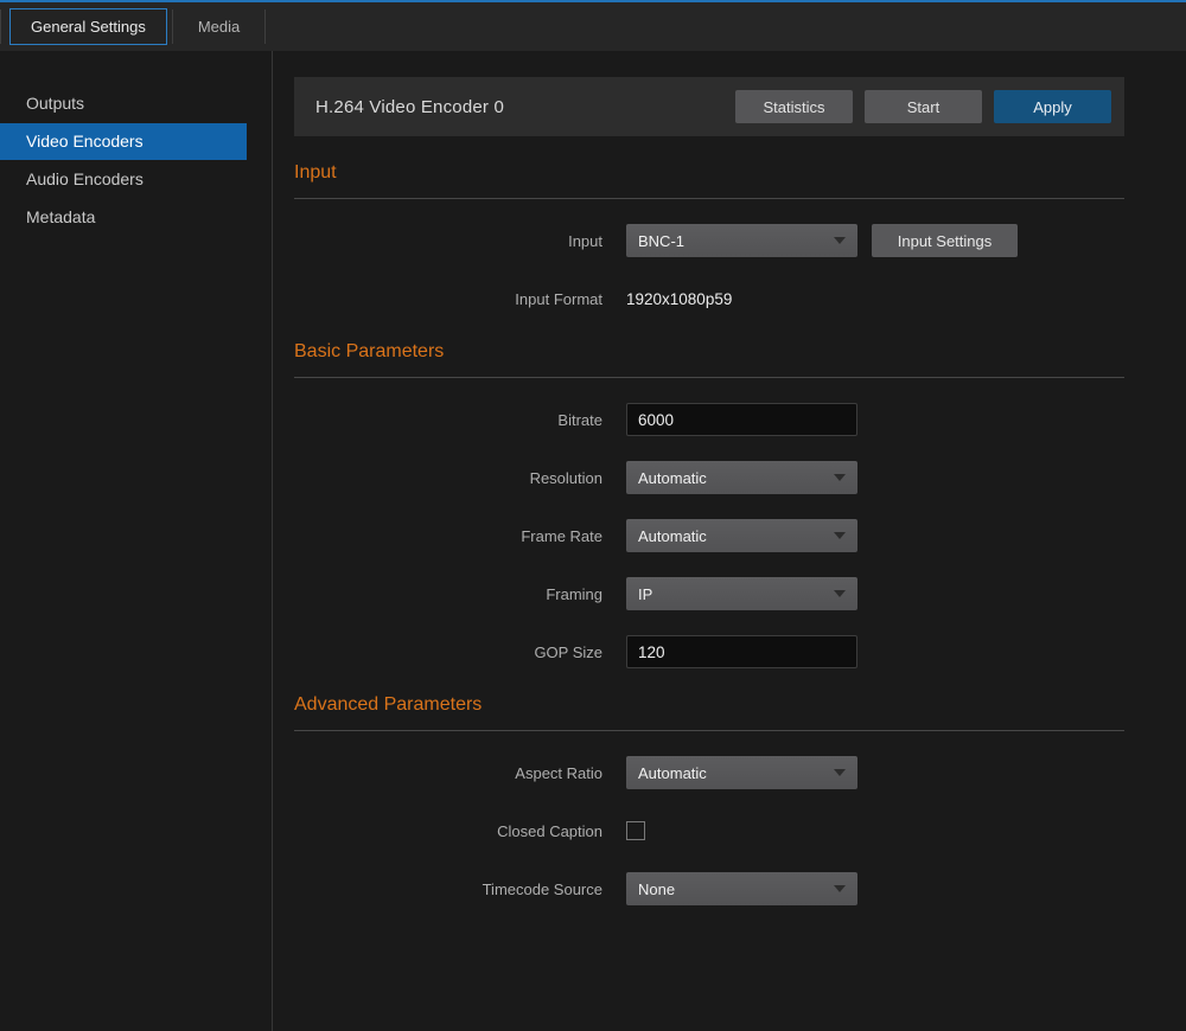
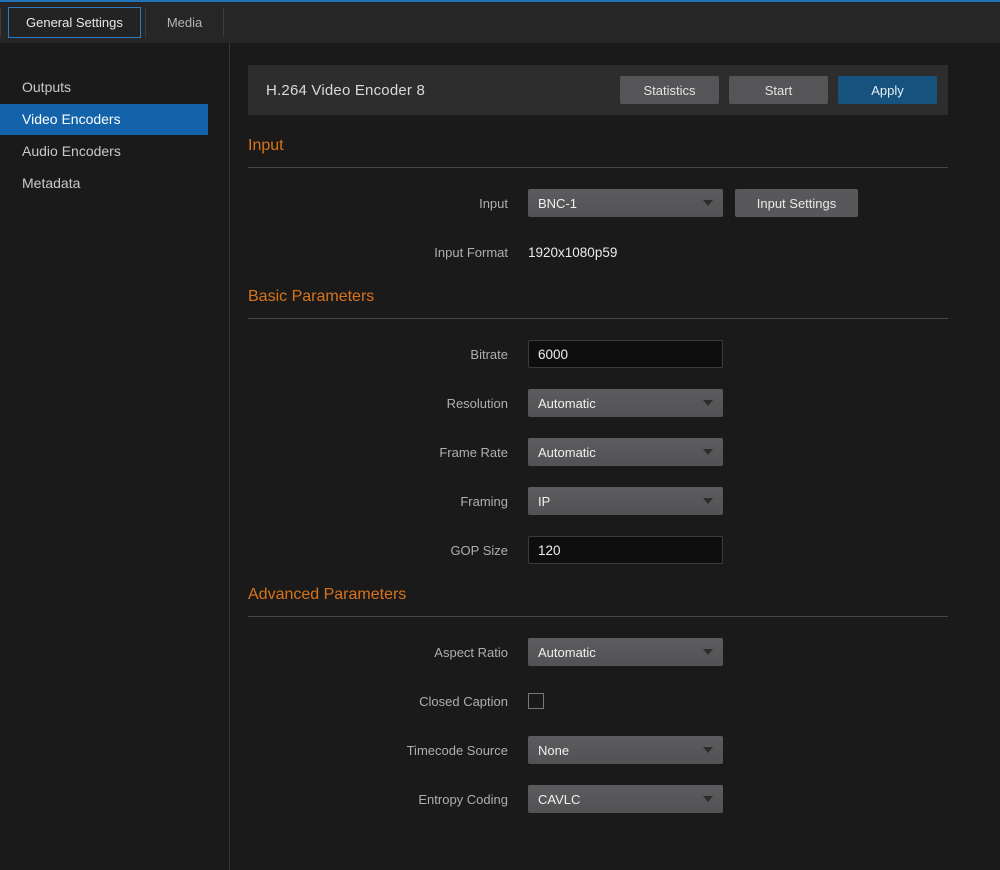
  General Settings
  Media
  Outputs
  Video Encoders
  Audio Encoders
  Metadata
- H.264 Video Encoder 0
+ H.264 Video Encoder 8
  Statistics
  Start
  Apply
  Input
  Input
  BNC-1
  Input Settings
  Input Format
  1920x1080p59
  Basic Parameters
  Bitrate
  6000
  Resolution
  Automatic
  Frame Rate
  Automatic
  Framing
  IP
  GOP Size
  120
  Advanced Parameters
  Aspect Ratio
  Automatic
  Closed Caption
  Timecode Source
  None
+ Entropy Coding
+ CAVLC
